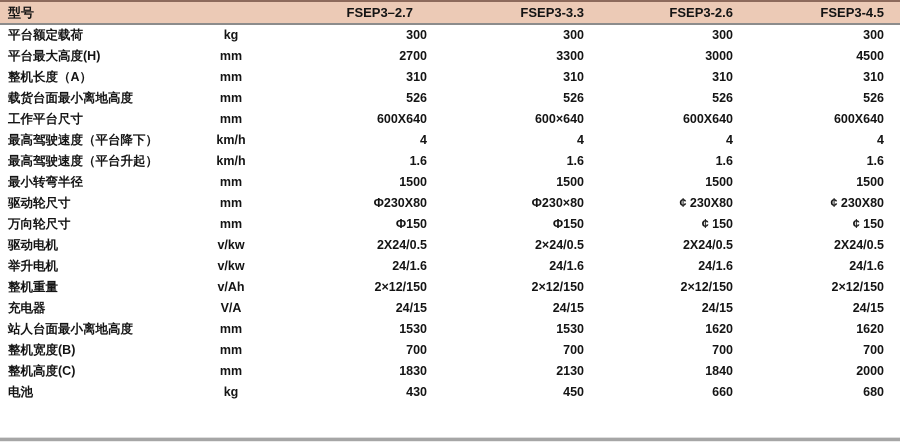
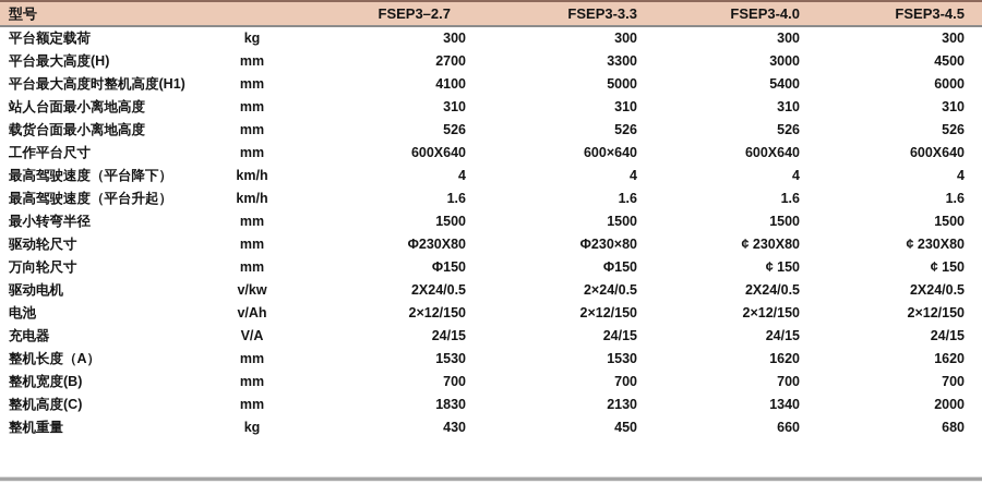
- 型号		FSEP3–2.7	FSEP3-3.3	FSEP3-2.6	FSEP3-4.5
+ 型号		FSEP3–2.7	FSEP3-3.3	FSEP3-4.0	FSEP3-4.5
  平台额定载荷	kg	300	300	300	300
  平台最大高度(H)	mm	2700	3300	3000	4500
+ 平台最大高度时整机高度(H1)	mm	4100	5000	5400	6000
- 整机长度（A）	mm	310	310	310	310
+ 站人台面最小离地高度	mm	310	310	310	310
  载货台面最小离地高度	mm	526	526	526	526
  工作平台尺寸	mm	600X640	600×640	600X640	600X640
  最高驾驶速度（平台降下）	km/h	4	4	4	4
  最高驾驶速度（平台升起）	km/h	1.6	1.6	1.6	1.6
  最小转弯半径	mm	1500	1500	1500	1500
  驱动轮尺寸	mm	Φ230X80	Φ230×80	¢ 230X80	¢ 230X80
  万向轮尺寸	mm	Φ150	Φ150	¢ 150	¢ 150
  驱动电机	v/kw	2X24/0.5	2×24/0.5	2X24/0.5	2X24/0.5
- 举升电机	v/kw	24/1.6	24/1.6	24/1.6	24/1.6
- 整机重量	v/Ah	2×12/150	2×12/150	2×12/150	2×12/150
+ 电池	v/Ah	2×12/150	2×12/150	2×12/150	2×12/150
  充电器	V/A	24/15	24/15	24/15	24/15
- 站人台面最小离地高度	mm	1530	1530	1620	1620
+ 整机长度（A）	mm	1530	1530	1620	1620
  整机宽度(B)	mm	700	700	700	700
- 整机高度(C)	mm	1830	2130	1840	2000
+ 整机高度(C)	mm	1830	2130	1340	2000
- 电池	kg	430	450	660	680
+ 整机重量	kg	430	450	660	680
